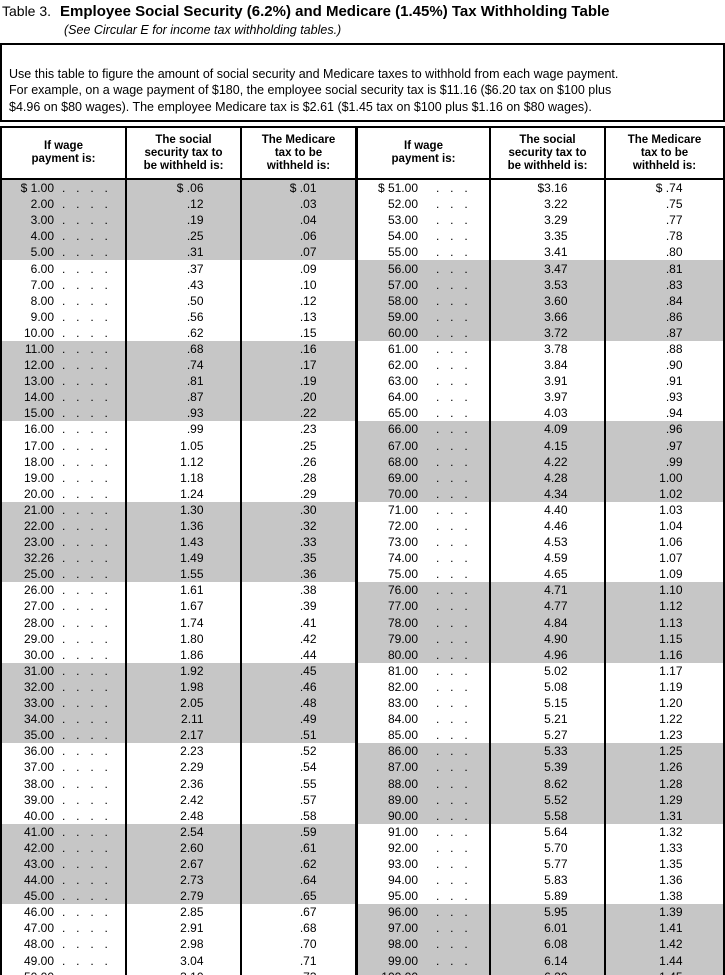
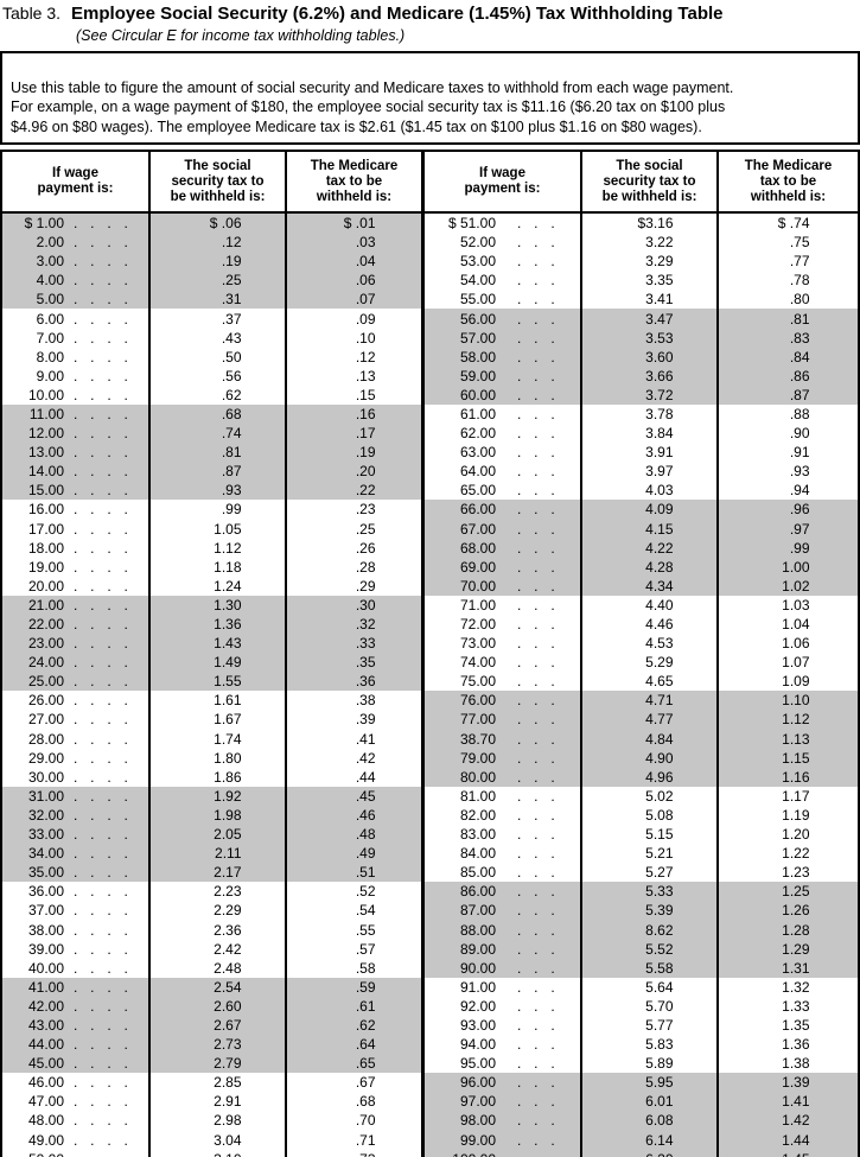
  Table 3. Employee Social Security (6.2%) and Medicare (1.45%) Tax Withholding Table
  (See Circular E for income tax withholding tables.)
  Use this table to figure the amount of social security and Medicare taxes to withhold from each wage payment.
  For example, on a wage payment of $180, the employee social security tax is $11.16 ($6.20 tax on $100 plus
  $4.96 on $80 wages). The employee Medicare tax is $2.61 ($1.45 tax on $100 plus $1.16 on $80 wages).
  If wage
  payment is:
  The social
  security tax to
  be withheld is:
  The Medicare
  tax to be
  withheld is:
  If wage
  payment is:
  The social
  security tax to
  be withheld is:
  The Medicare
  tax to be
  withheld is:
  $ 1.00
  . . . .
  $ .06
  $ .01
  2.00
  . . . .
  .12
  .03
  3.00
  . . . .
  .19
  .04
  4.00
  . . . .
  .25
  .06
  5.00
  . . . .
  .31
  .07
  6.00
  . . . .
  .37
  .09
  7.00
  . . . .
  .43
  .10
  8.00
  . . . .
  .50
  .12
  9.00
  . . . .
  .56
  .13
  10.00
  . . . .
  .62
  .15
  11.00
  . . . .
  .68
  .16
  12.00
  . . . .
  .74
  .17
  13.00
  . . . .
  .81
  .19
  14.00
  . . . .
  .87
  .20
  15.00
  . . . .
  .93
  .22
  16.00
  . . . .
  .99
  .23
  17.00
  . . . .
  1.05
  .25
  18.00
  . . . .
  1.12
  .26
  19.00
  . . . .
  1.18
  .28
  20.00
  . . . .
  1.24
  .29
  21.00
  . . . .
  1.30
  .30
  22.00
  . . . .
  1.36
  .32
  23.00
  . . . .
  1.43
  .33
- 32.26
+ 24.00
  . . . .
  1.49
  .35
  25.00
  . . . .
  1.55
  .36
  26.00
  . . . .
  1.61
  .38
  27.00
  . . . .
  1.67
  .39
  28.00
  . . . .
  1.74
  .41
  29.00
  . . . .
  1.80
  .42
  30.00
  . . . .
  1.86
  .44
  31.00
  . . . .
  1.92
  .45
  32.00
  . . . .
  1.98
  .46
  33.00
  . . . .
  2.05
  .48
  34.00
  . . . .
  2.11
  .49
  35.00
  . . . .
  2.17
  .51
  36.00
  . . . .
  2.23
  .52
  37.00
  . . . .
  2.29
  .54
  38.00
  . . . .
  2.36
  .55
  39.00
  . . . .
  2.42
  .57
  40.00
  . . . .
  2.48
  .58
  41.00
  . . . .
  2.54
  .59
  42.00
  . . . .
  2.60
  .61
  43.00
  . . . .
  2.67
  .62
  44.00
  . . . .
  2.73
  .64
  45.00
  . . . .
  2.79
  .65
  46.00
  . . . .
  2.85
  .67
  47.00
  . . . .
  2.91
  .68
  48.00
  . . . .
  2.98
  .70
  49.00
  . . . .
  3.04
  .71
  $ 51.00
  . . .
  $3.16
  $ .74
  52.00
  . . .
  3.22
  .75
  53.00
  . . .
  3.29
  .77
  54.00
  . . .
  3.35
  .78
  55.00
  . . .
  3.41
  .80
  56.00
  . . .
  3.47
  .81
  57.00
  . . .
  3.53
  .83
  58.00
  . . .
  3.60
  .84
  59.00
  . . .
  3.66
  .86
  60.00
  . . .
  3.72
  .87
  61.00
  . . .
  3.78
  .88
  62.00
  . . .
  3.84
  .90
  63.00
  . . .
  3.91
  .91
  64.00
  . . .
  3.97
  .93
  65.00
  . . .
  4.03
  .94
  66.00
  . . .
  4.09
  .96
  67.00
  . . .
  4.15
  .97
  68.00
  . . .
  4.22
  .99
  69.00
  . . .
  4.28
  1.00
  70.00
  . . .
  4.34
  1.02
  71.00
  . . .
  4.40
  1.03
  72.00
  . . .
  4.46
  1.04
  73.00
  . . .
  4.53
  1.06
  74.00
  . . .
- 4.59
+ 5.29
  1.07
  75.00
  . . .
  4.65
  1.09
  76.00
  . . .
  4.71
  1.10
  77.00
  . . .
  4.77
  1.12
- 78.00
+ 38.70
  . . .
  4.84
  1.13
  79.00
  . . .
  4.90
  1.15
  80.00
  . . .
  4.96
  1.16
  81.00
  . . .
  5.02
  1.17
  82.00
  . . .
  5.08
  1.19
  83.00
  . . .
  5.15
  1.20
  84.00
  . . .
  5.21
  1.22
  85.00
  . . .
  5.27
  1.23
  86.00
  . . .
  5.33
  1.25
  87.00
  . . .
  5.39
  1.26
  88.00
  . . .
  8.62
  1.28
  89.00
  . . .
  5.52
  1.29
  90.00
  . . .
  5.58
  1.31
  91.00
  . . .
  5.64
  1.32
  92.00
  . . .
  5.70
  1.33
  93.00
  . . .
  5.77
  1.35
  94.00
  . . .
  5.83
  1.36
  95.00
  . . .
  5.89
  1.38
  96.00
  . . .
  5.95
  1.39
  97.00
  . . .
  6.01
  1.41
  98.00
  . . .
  6.08
  1.42
  99.00
  . . .
  6.14
  1.44
